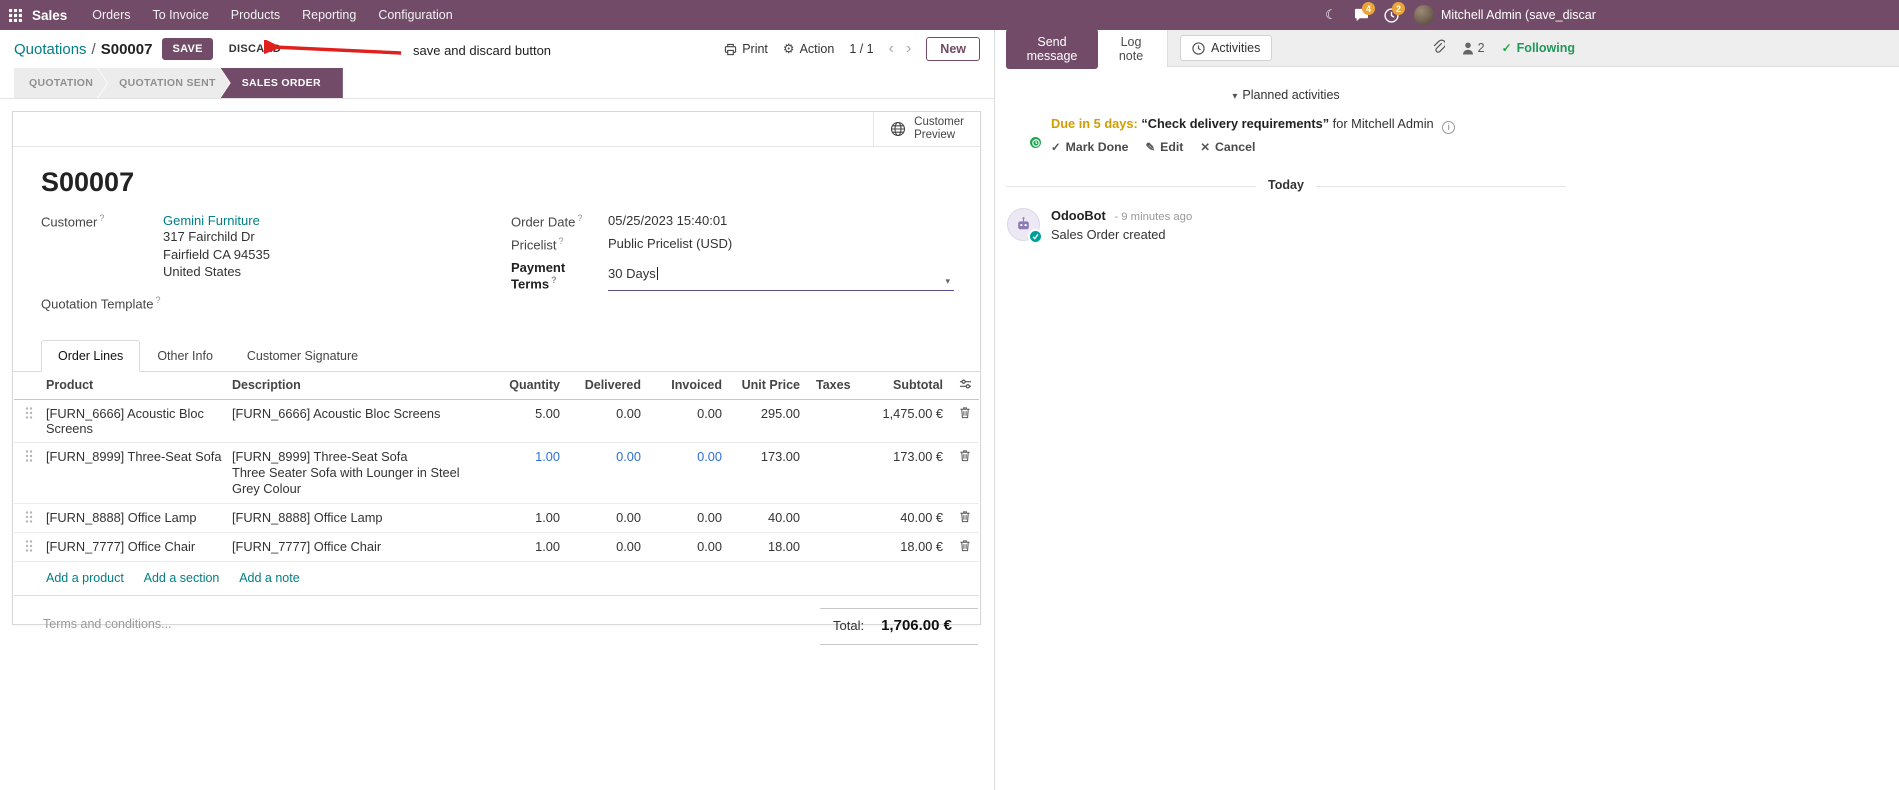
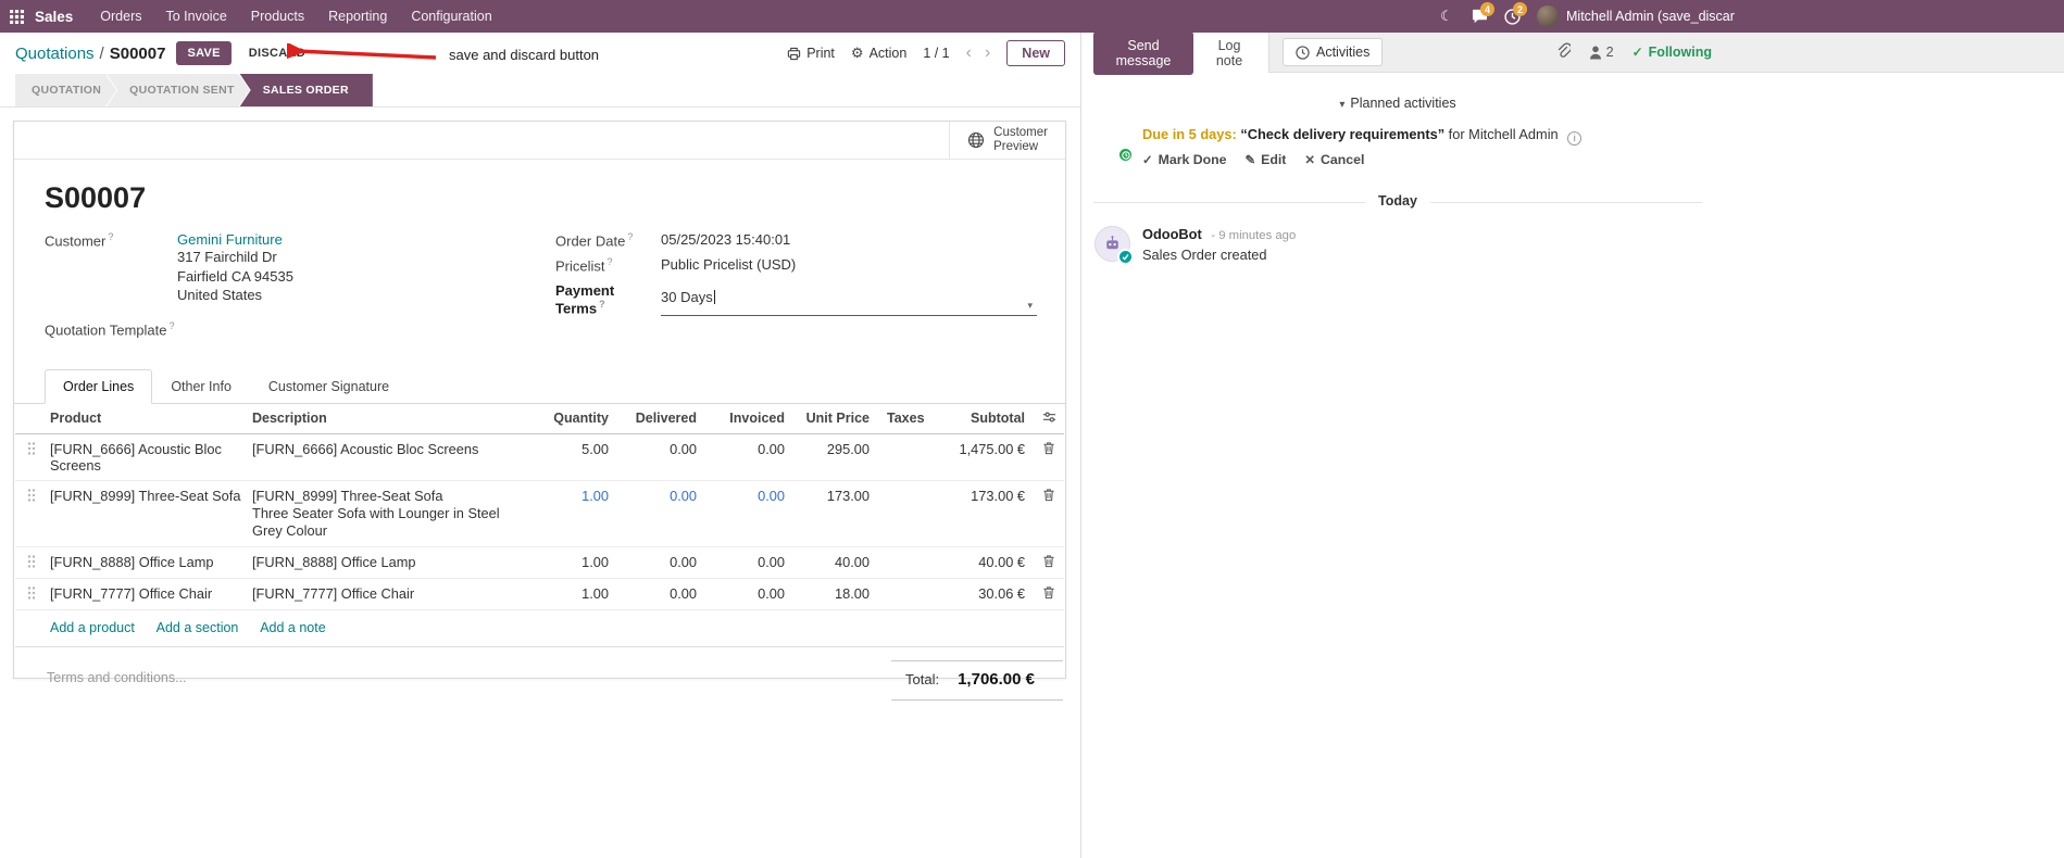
  Sales
  Orders
  To Invoice
  Products
  Reporting
  Configuration
  ☾
  4
  2
  Mitchell Admin (save_discar
  Quotations
  /
  S00007
  SAVE
  DISCARD
  save and discard button
  Print
  ⚙
  Action
  1 / 1
  ‹
  ›
  New
  QUOTATION
  QUOTATION SENT
  SALES ORDER
  Customer
  Preview
  S00007
  Customer ?
  Gemini Furniture
  317 Fairchild Dr
  Fairfield CA 94535
  United States
  Quotation Template ?
  Order Date ?
  05/25/2023 15:40:01
  Pricelist ?
  Public Pricelist (USD)
  Payment Terms ?
  30 Days
  ▾
  Order Lines
  Other Info
  Customer Signature
  Product
  Description
  Quantity
  Delivered
  Invoiced
  Unit Price
  Taxes
  Subtotal
  [FURN_6666] Acoustic Bloc Screens
  [FURN_6666] Acoustic Bloc Screens
  5.00
  0.00
  0.00
  295.00
  1,475.00 €
  [FURN_8999] Three-Seat Sofa
  [FURN_8999] Three-Seat Sofa
  Three Seater Sofa with Lounger in Steel Grey Colour
  1.00
  0.00
  0.00
  173.00
  173.00 €
  [FURN_8888] Office Lamp
  [FURN_8888] Office Lamp
  1.00
  0.00
  0.00
  40.00
  40.00 €
  [FURN_7777] Office Chair
  [FURN_7777] Office Chair
  1.00
  0.00
  0.00
  18.00
- 18.00 €
+ 30.06 €
  Add a product Add a section Add a note
  Terms and conditions...
  Total:
  1,706.00 €
  Send message
  Log note
  Activities
  2
  ✓
  Following
  ▾ Planned activities
  Due in 5 days: “Check delivery requirements” for Mitchell Admin i
  ✓
  Mark Done
  ✎
  Edit
  ✕
  Cancel
  Today
  OdooBot - 9 minutes ago
  Sales Order created
